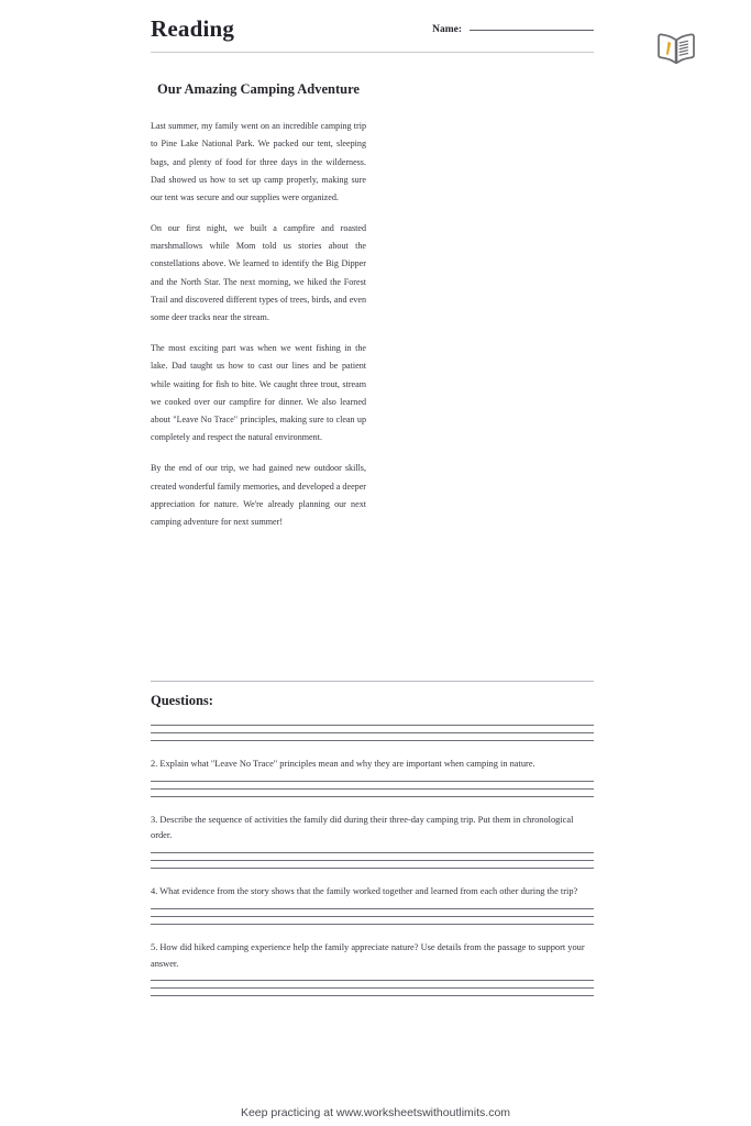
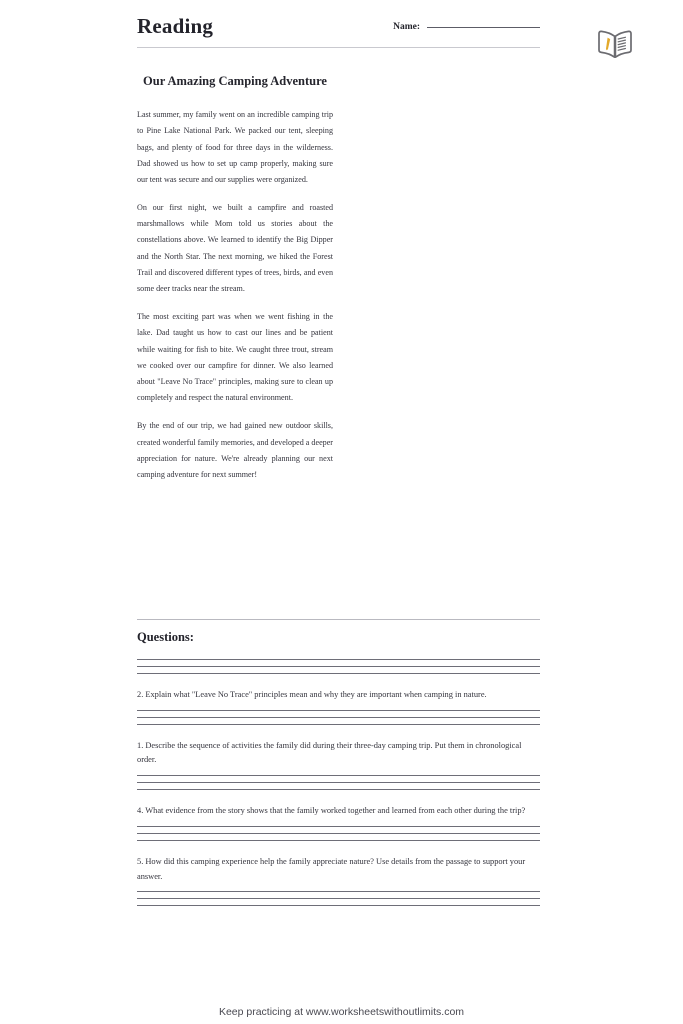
  Reading
  Name:
  Our Amazing Camping Adventure
  Last summer, my family went on an incredible camping trip to Pine Lake National Park. We packed our tent, sleeping bags, and plenty of food for three days in the wilderness. Dad showed us how to set up camp properly, making sure our tent was secure and our supplies were organized.
  On our first night, we built a campfire and roasted marshmallows while Mom told us stories about the constellations above. We learned to identify the Big Dipper and the North Star. The next morning, we hiked the Forest Trail and discovered different types of trees, birds, and even some deer tracks near the stream.
  The most exciting part was when we went fishing in the lake. Dad taught us how to cast our lines and be patient while waiting for fish to bite. We caught three trout, stream we cooked over our campfire for dinner. We also learned about "Leave No Trace" principles, making sure to clean up completely and respect the natural environment.
  By the end of our trip, we had gained new outdoor skills, created wonderful family memories, and developed a deeper appreciation for nature. We're already planning our next camping adventure for next summer!
  Questions:
  2. Explain what "Leave No Trace" principles mean and why they are important when camping in nature.
- 3. Describe the sequence of activities the family did during their three-day camping trip. Put them in chronological order.
+ 1. Describe the sequence of activities the family did during their three-day camping trip. Put them in chronological order.
  4. What evidence from the story shows that the family worked together and learned from each other during the trip?
- 5. How did hiked camping experience help the family appreciate nature? Use details from the passage to support your answer.
+ 5. How did this camping experience help the family appreciate nature? Use details from the passage to support your answer.
  Keep practicing at www.worksheetswithoutlimits.com
